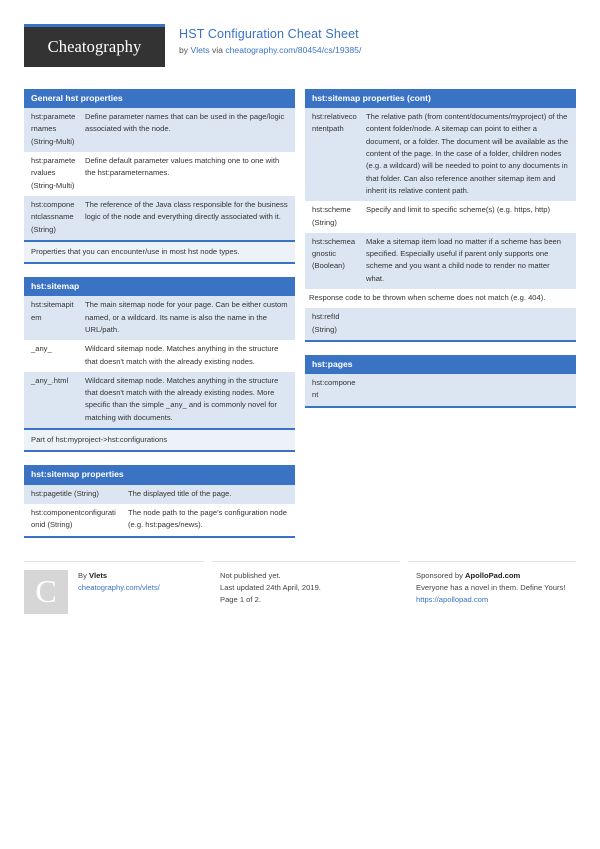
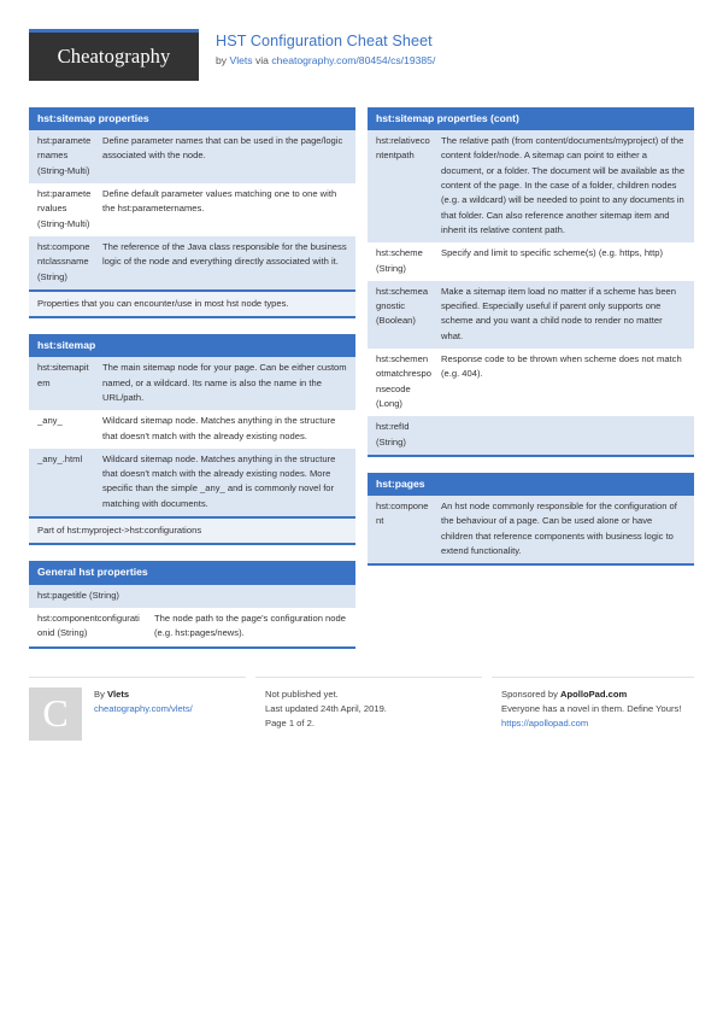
  Cheatography
  HST Configuration Cheat Sheet
  by Vlets via cheatography.com/80454/cs/19385/
- General hst properties
+ hst:sitemap properties
  hst:parameternames (String-Multi)
  Define parameter names that can be used in the page/logic associated with the node.
  hst:parametervalues (String-Multi)
  Define default parameter values matching one to one with the hst:parameternames.
  hst:componentclassname (String)
  The reference of the Java class responsible for the business logic of the node and everything directly associated with it.
  Properties that you can encounter/use in most hst node types.
  hst:sitemap
  hst:sitemapitem
  The main sitemap node for your page. Can be either custom named, or a wildcard. Its name is also the name in the URL/path.
  _any_
  Wildcard sitemap node. Matches anything in the structure that doesn't match with the already existing nodes.
  _any_.html
  Wildcard sitemap node. Matches anything in the structure that doesn't match with the already existing nodes. More specific than the simple _any_ and is commonly novel for matching with documents.
  Part of hst:myproject->hst:configurations
- hst:sitemap properties
+ General hst properties
  hst:pagetitle (String)
- The displayed title of the page.
  hst:componentconfigurationid (String)
  The node path to the page's configuration node (e.g. hst:pages/news).
  hst:sitemap properties (cont)
  hst:relativecontentpath
  The relative path (from content/documents/myproject) of the content folder/node. A sitemap can point to either a document, or a folder. The document will be available as the content of the page. In the case of a folder, children nodes (e.g. a wildcard) will be needed to point to any documents in that folder. Can also reference another sitemap item and inherit its relative content path.
  hst:scheme (String)
  Specify and limit to specific scheme(s) (e.g. https, http)
  hst:schemeagnostic (Boolean)
  Make a sitemap item load no matter if a scheme has been specified. Especially useful if parent only supports one scheme and you want a child node to render no matter what.
+ hst:schemenotmatchresponsecode (Long)
  Response code to be thrown when scheme does not match (e.g. 404).
  hst:refId (String)
  hst:pages
  hst:component
+ An hst node commonly responsible for the configuration of the behaviour of a page. Can be used alone or have children that reference components with business logic to extend functionality.
  C
  By Vlets
  cheatography.com/vlets/
  Not published yet.
  Last updated 24th April, 2019.
  Page 1 of 2.
  Sponsored by ApolloPad.com
  Everyone has a novel in them. Define Yours!
  https://apollopad.com
